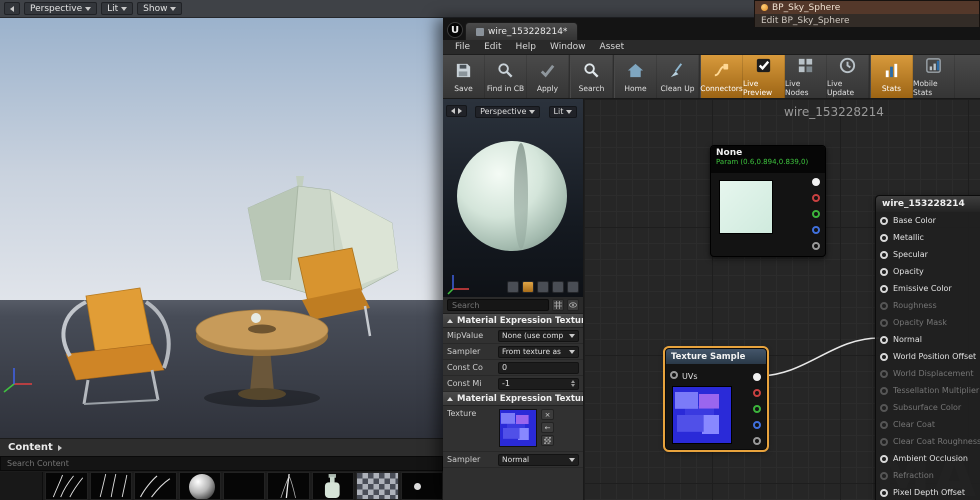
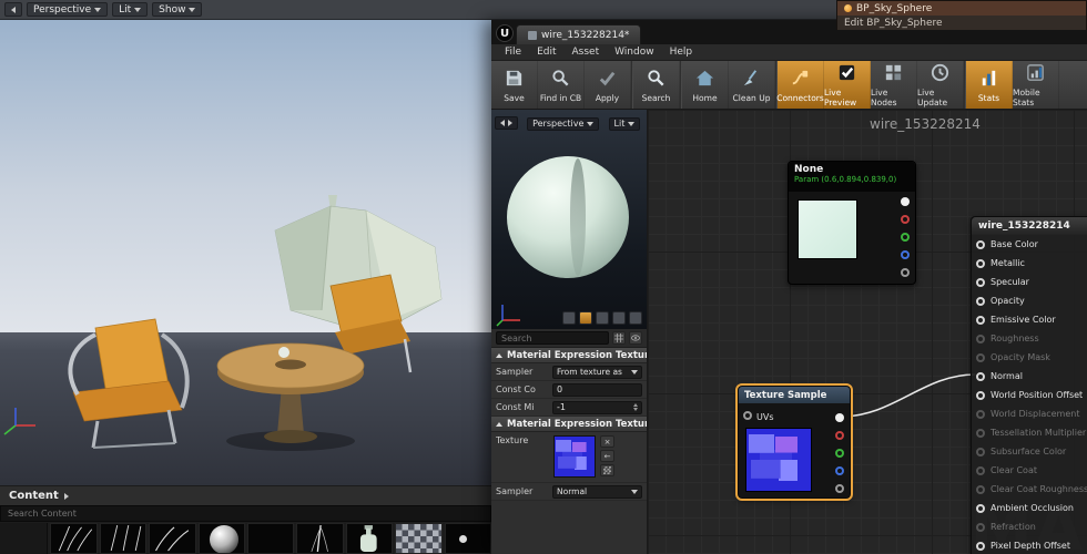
  Perspective
  Lit
  Show
  BP_Sky_Sphere
  Edit BP_Sky_Sphere
  Content
  Search Content
  wire_153228214*
  File
  Edit
- Help
+ Asset
  Window
- Asset
+ Help
  Save
  Find in CB
  Apply
  Search
  Home
  Clean Up
  Connectors
  Live Preview
  Live Nodes
  Live Update
  Stats
  Mobile Stats
  Perspective
  Lit
  Search
  Material Expression Textu
- MipValue
- None (use comp
  Sampler
  From texture as
  Const Co
  0
  Const Mi
  -1
  Material Expression Textu
  Texture
  Sampler
  Normal
  wire_153228214
  None
  Param (0.6,0.894,0.839,0)
  Texture Sample
  UVs
  wire_153228214
  Base Color
  Metallic
  Specular
  Opacity
  Emissive Color
  Roughness
  Opacity Mask
  Normal
  World Position Offset
  World Displacement
  Tessellation Multiplier
  Subsurface Color
  Clear Coat
  Clear Coat Roughness
  Ambient Occlusion
  Refraction
  Pixel Depth Offset
